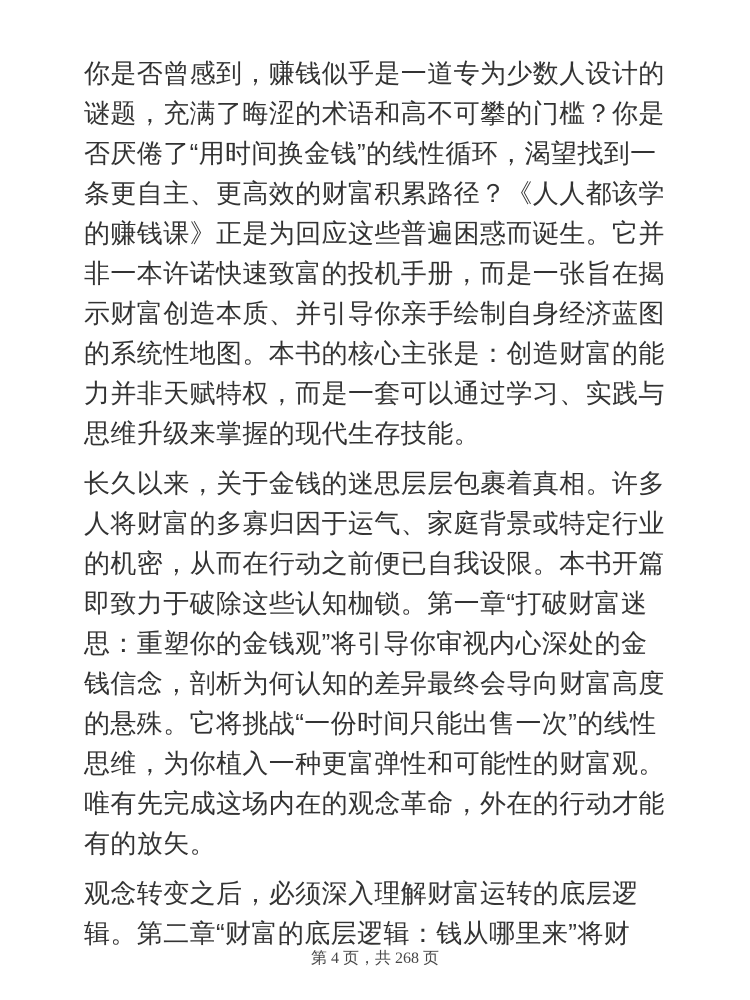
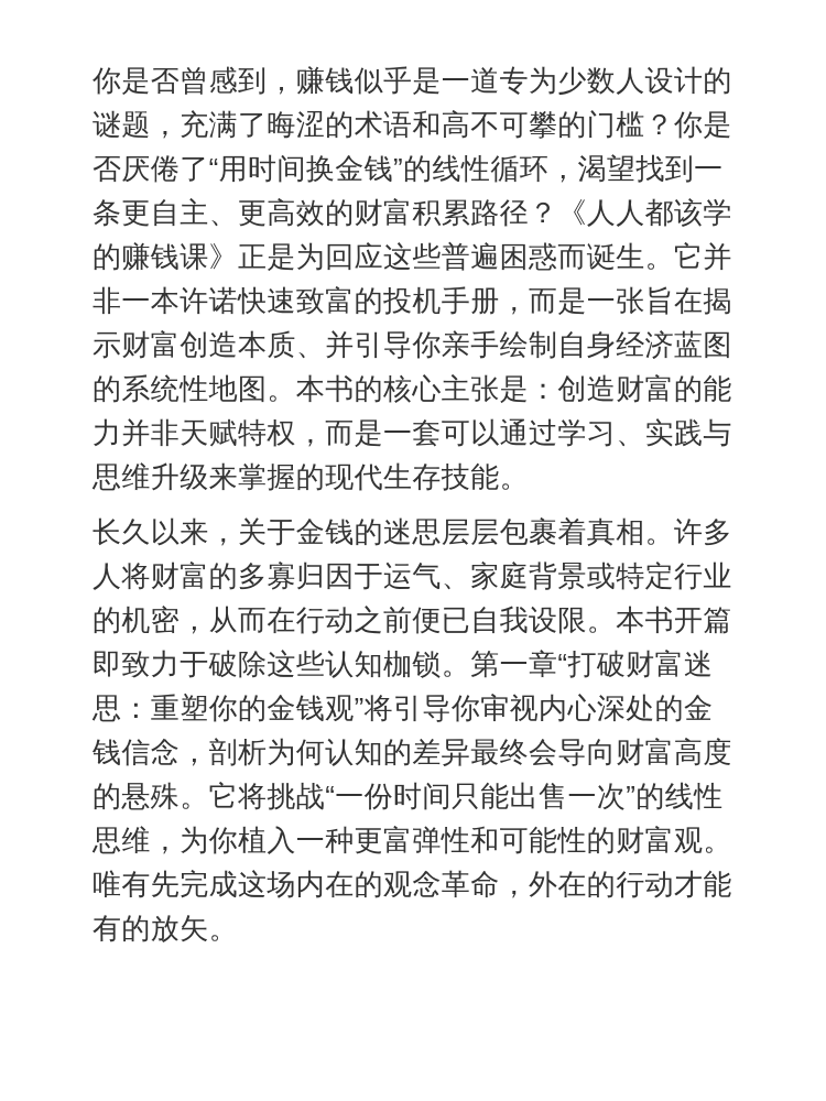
  你是否曾感到，赚钱似乎是一道专为少数人设计的谜题，充满了晦涩的术语和高不可攀的门槛？你是否厌倦了“用时间换金钱”的线性循环，渴望找到一条更自主、更高效的财富积累路径？《人人都该学的赚钱课》正是为回应这些普遍困惑而诞生。它并非一本许诺快速致富的投机手册，而是一张旨在揭示财富创造本质、并引导你亲手绘制自身经济蓝图的系统性地图。本书的核心主张是：创造财富的能力并非天赋特权，而是一套可以通过学习、实践与思维升级来掌握的现代生存技能。
  长久以来，关于金钱的迷思层层包裹着真相。许多人将财富的多寡归因于运气、家庭背景或特定行业的机密，从而在行动之前便已自我设限。本书开篇即致力于破除这些认知枷锁。第一章“打破财富迷思：重塑你的金钱观”将引导你审视内心深处的金钱信念，剖析为何认知的差异最终会导向财富高度的悬殊。它将挑战“一份时间只能出售一次”的线性思维，为你植入一种更富弹性和可能性的财富观。唯有先完成这场内在的观念革命，外在的行动才能有的放矢。
- 观念转变之后，必须深入理解财富运转的底层逻辑。第二章“财富的底层逻辑：钱从哪里来”将财
- 第 4 页，共 268 页
